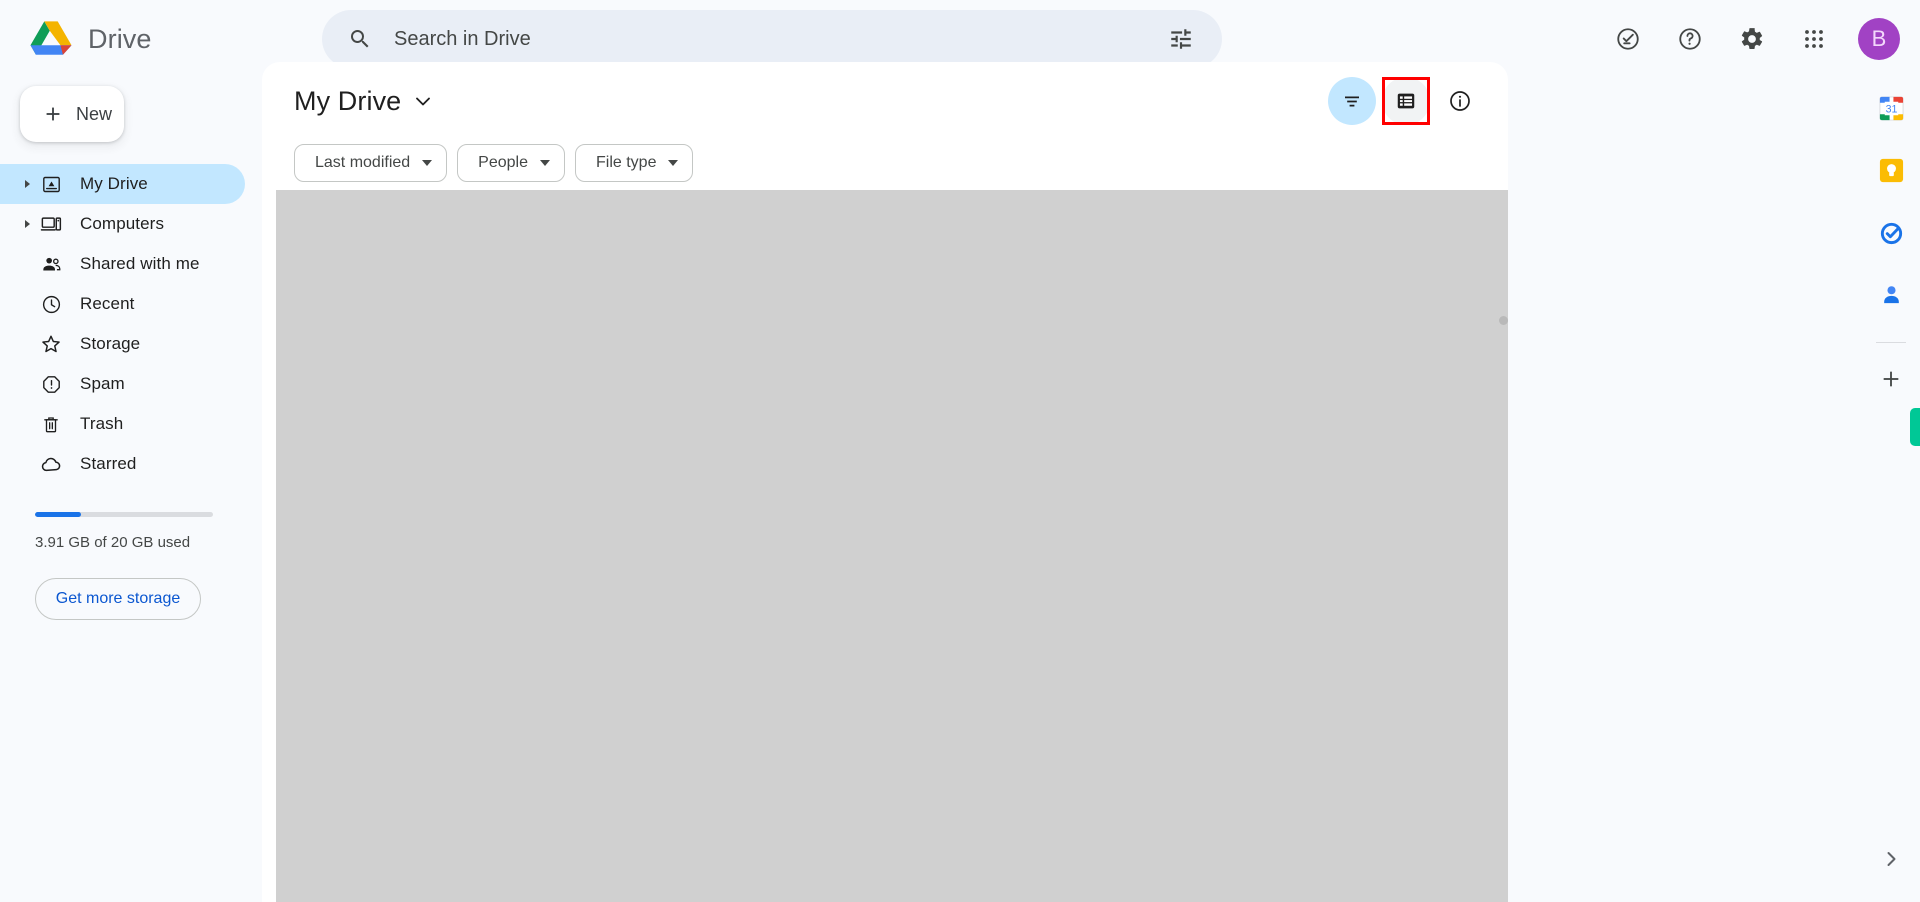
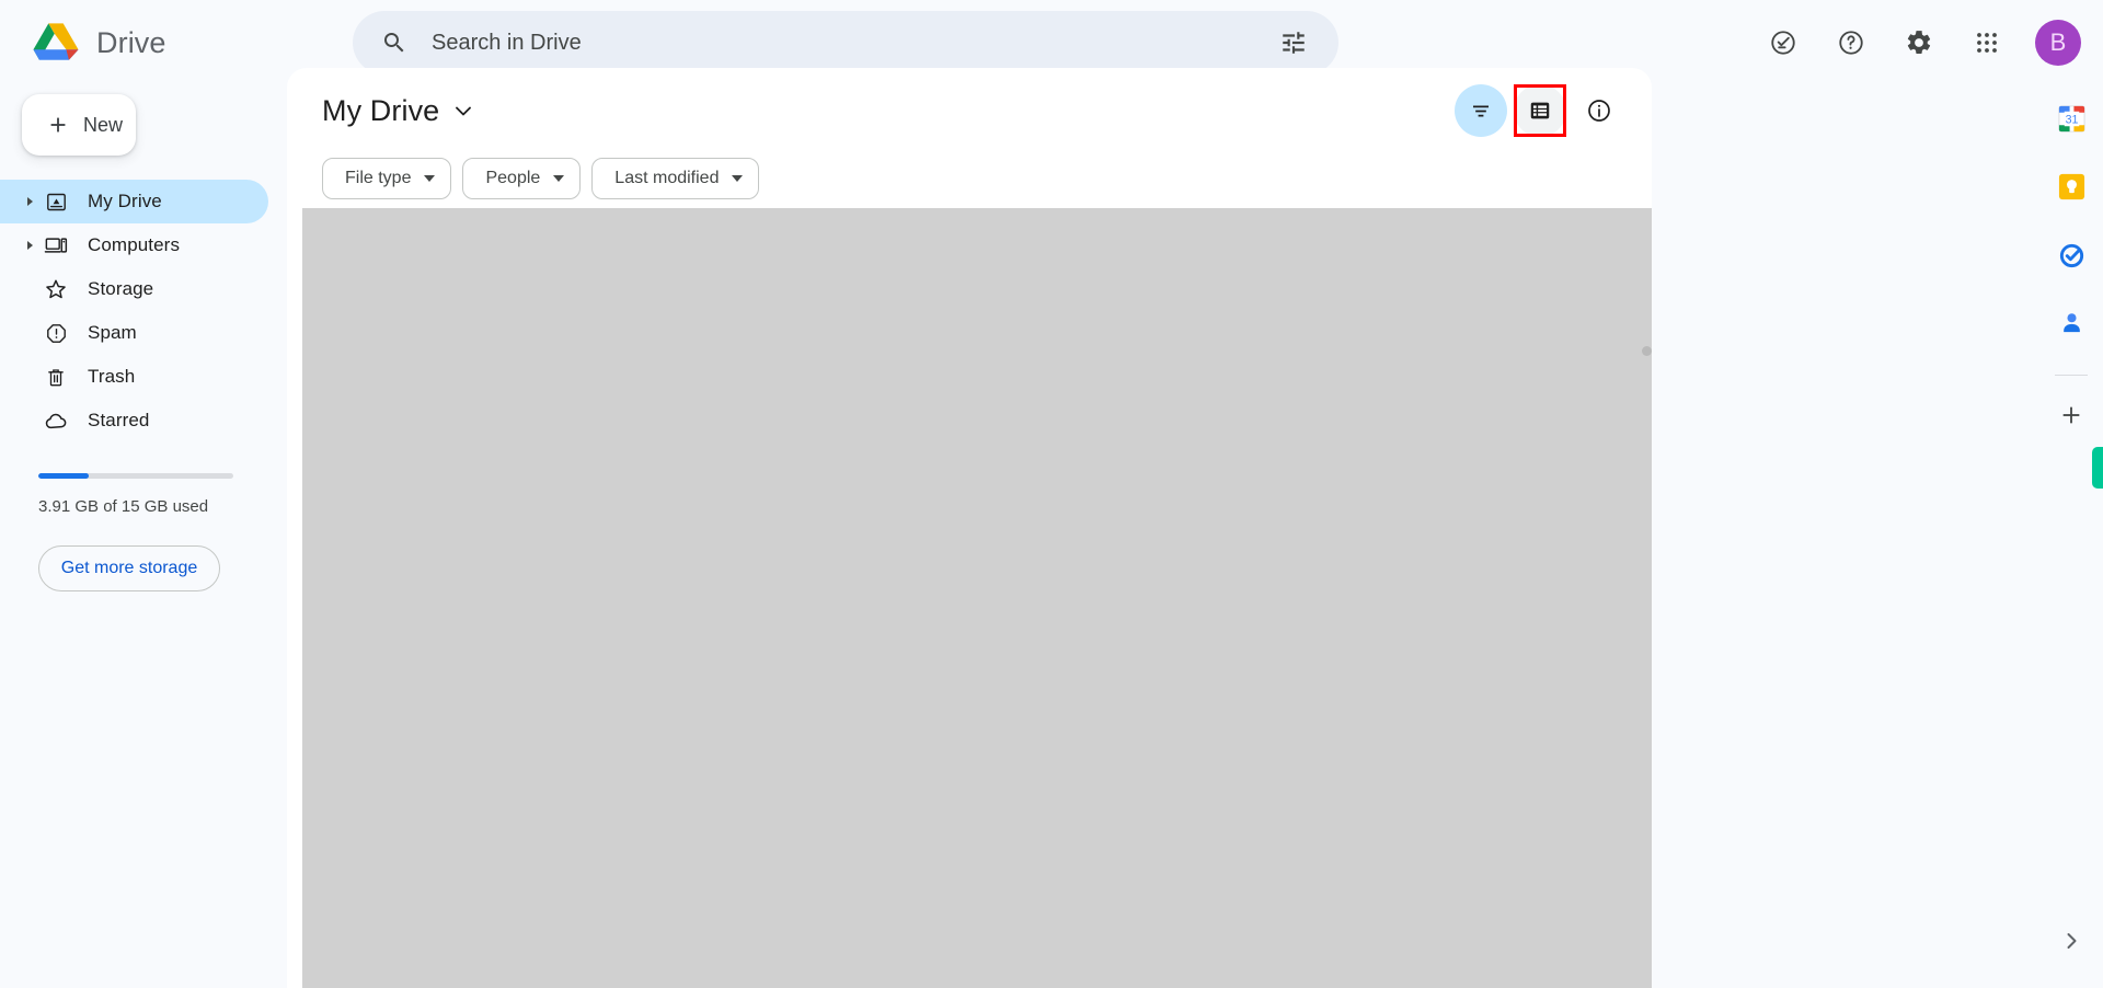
  Drive
  Search in Drive
  B
  New
  My Drive
  Computers
- Shared with me
- Recent
  Storage
  Spam
  Trash
  Starred
- 3.91 GB of 20 GB used
+ 3.91 GB of 15 GB used
  Get more storage
  My Drive
- Last modified
+ File type
  People
- File type
+ Last modified
  31
